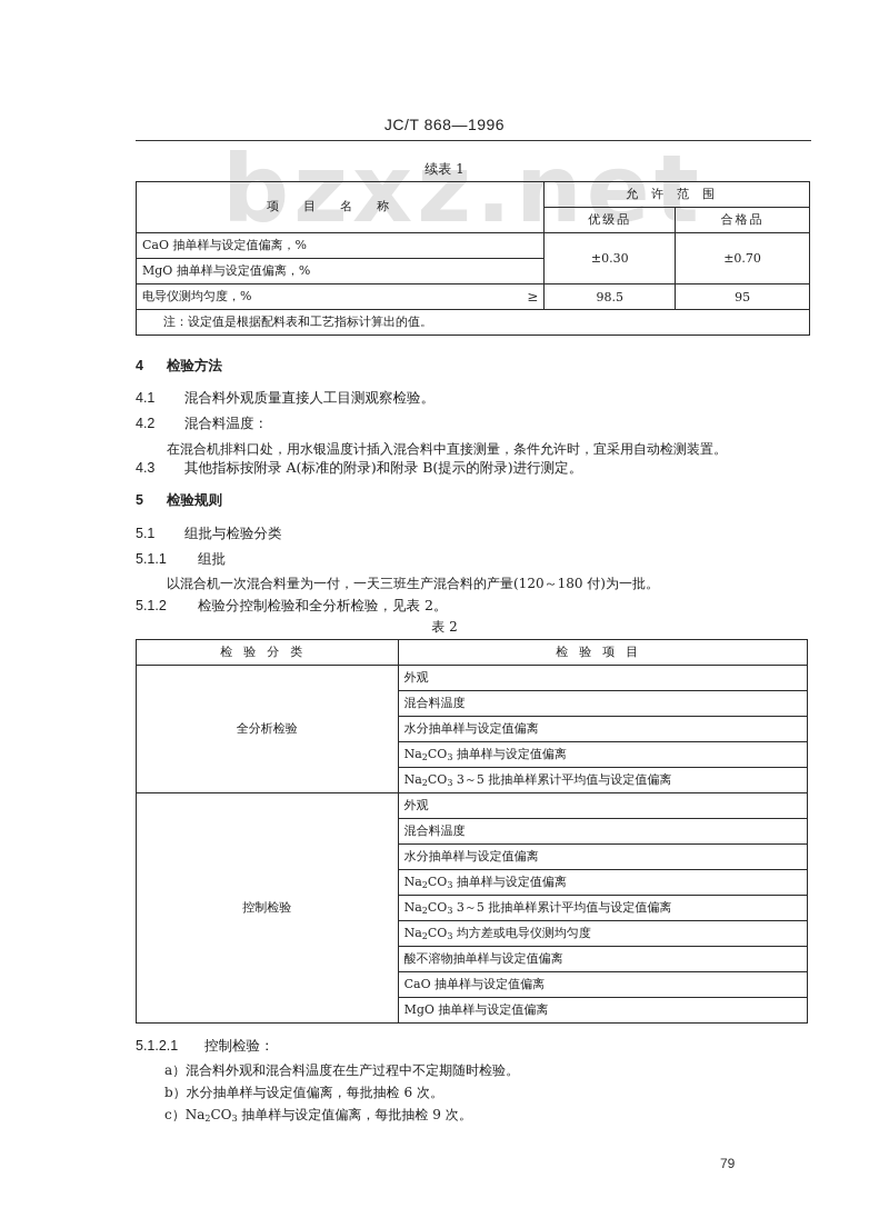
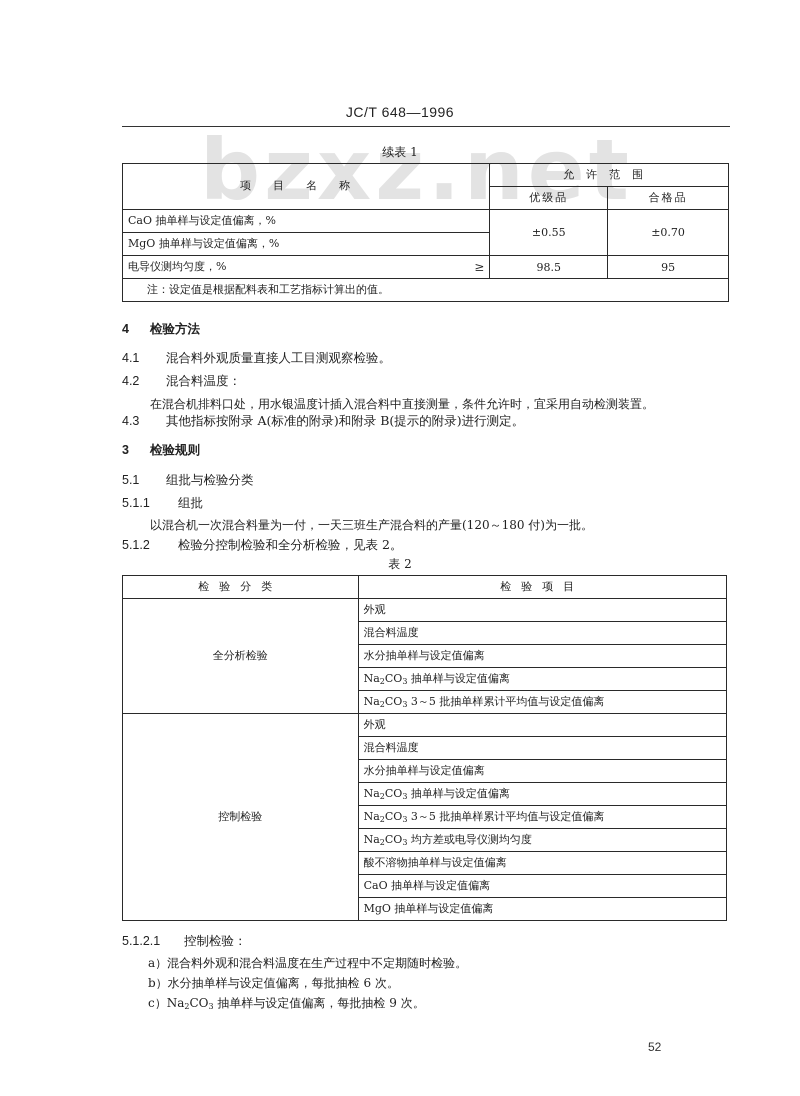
- JC/T 868—1996
+ JC/T 648—1996
  bzxz.net
  续表 1
  项目名称	允许范围
  优级品	合格品
- CaO 抽单样与设定值偏离，%	±0.30	±0.70
+ CaO 抽单样与设定值偏离，%	±0.55	±0.70
  MgO 抽单样与设定值偏离，%
  电导仪测均匀度，% ≥	98.5	95
  注：设定值是根据配料表和工艺指标计算出的值。
  4 检验方法
  4.1 混合料外观质量直接人工目测观察检验。
  4.2 混合料温度：
  在混合机排料口处，用水银温度计插入混合料中直接测量，条件允许时，宜采用自动检测装置。
  4.3 其他指标按附录 A(标准的附录)和附录 B(提示的附录)进行测定。
- 5 检验规则
+ 3 检验规则
  5.1 组批与检验分类
  5.1.1 组批
  以混合机一次混合料量为一付，一天三班生产混合料的产量(120～180 付)为一批。
  5.1.2 检验分控制检验和全分析检验，见表 2。
  表 2
  检验分类	检验项目
  全分析检验	外观
  混合料温度
  水分抽单样与设定值偏离
  Na2CO3 抽单样与设定值偏离
  Na2CO3 3～5 批抽单样累计平均值与设定值偏离
  控制检验	外观
  混合料温度
  水分抽单样与设定值偏离
  Na2CO3 抽单样与设定值偏离
  Na2CO3 3～5 批抽单样累计平均值与设定值偏离
  Na2CO3 均方差或电导仪测均匀度
  酸不溶物抽单样与设定值偏离
  CaO 抽单样与设定值偏离
  MgO 抽单样与设定值偏离
  5.1.2.1 控制检验：
  a）混合料外观和混合料温度在生产过程中不定期随时检验。
  b）水分抽单样与设定值偏离，每批抽检 6 次。
  c）Na2CO3 抽单样与设定值偏离，每批抽检 9 次。
- 79
+ 52
